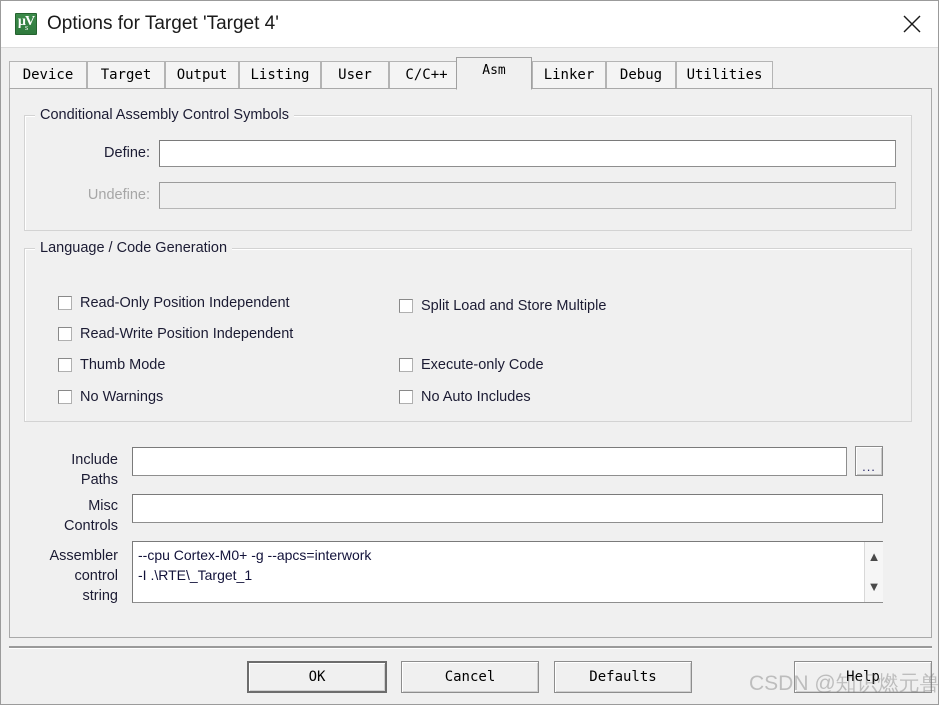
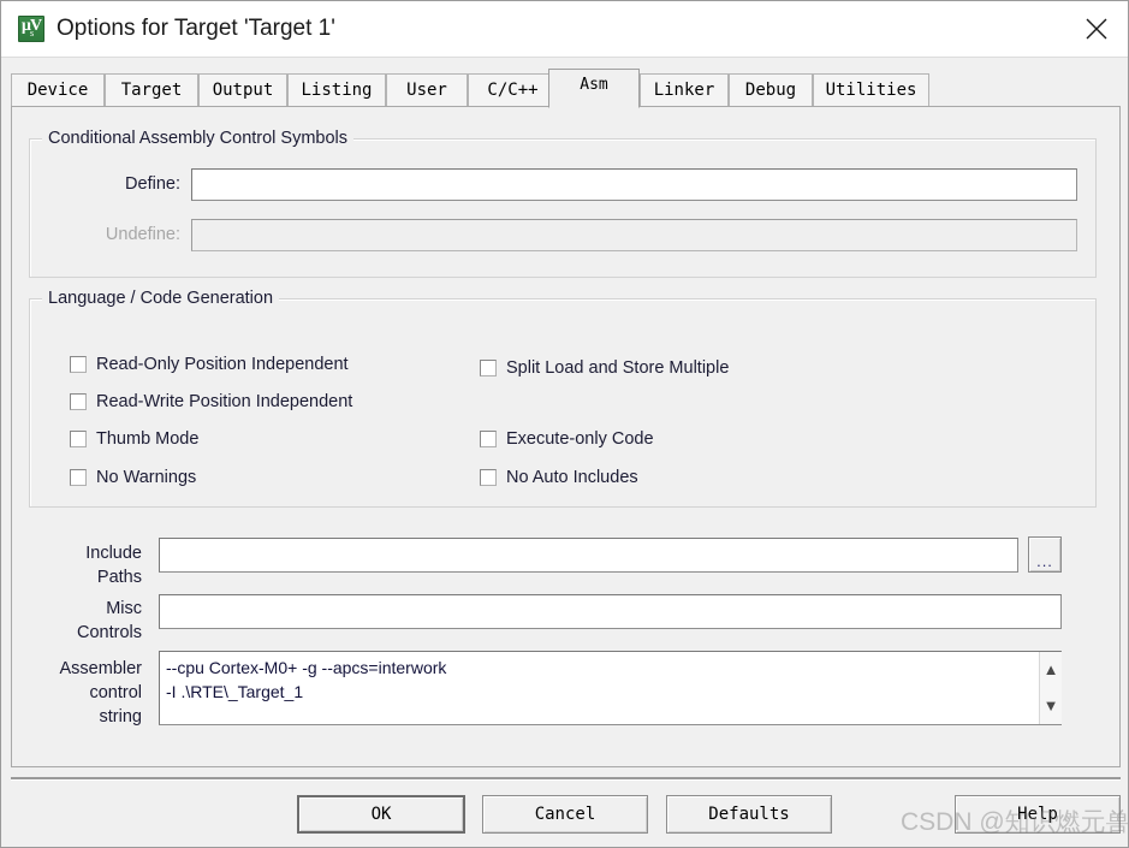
  µV
  s
- Options for Target 'Target 4'
+ Options for Target 'Target 1'
  Device
  Target
  Output
  Listing
  User
  C/C++
  Asm
  Linker
  Debug
  Utilities
  Conditional Assembly Control Symbols
  Define:
  Undefine:
  Language / Code Generation
  Read-Only Position Independent
  Read-Write Position Independent
  Thumb Mode
  No Warnings
  Split Load and Store Multiple
  Execute-only Code
  No Auto Includes
  Include
  Paths
  ...
  Misc
  Controls
  Assembler
  control
  string
  --cpu Cortex-M0+ -g --apcs=interwork
  -I .\RTE\_Target_1
  ▲
  ▼
  OK
  Cancel
  Defaults
  Help
  CSDN @知识燃元兽
